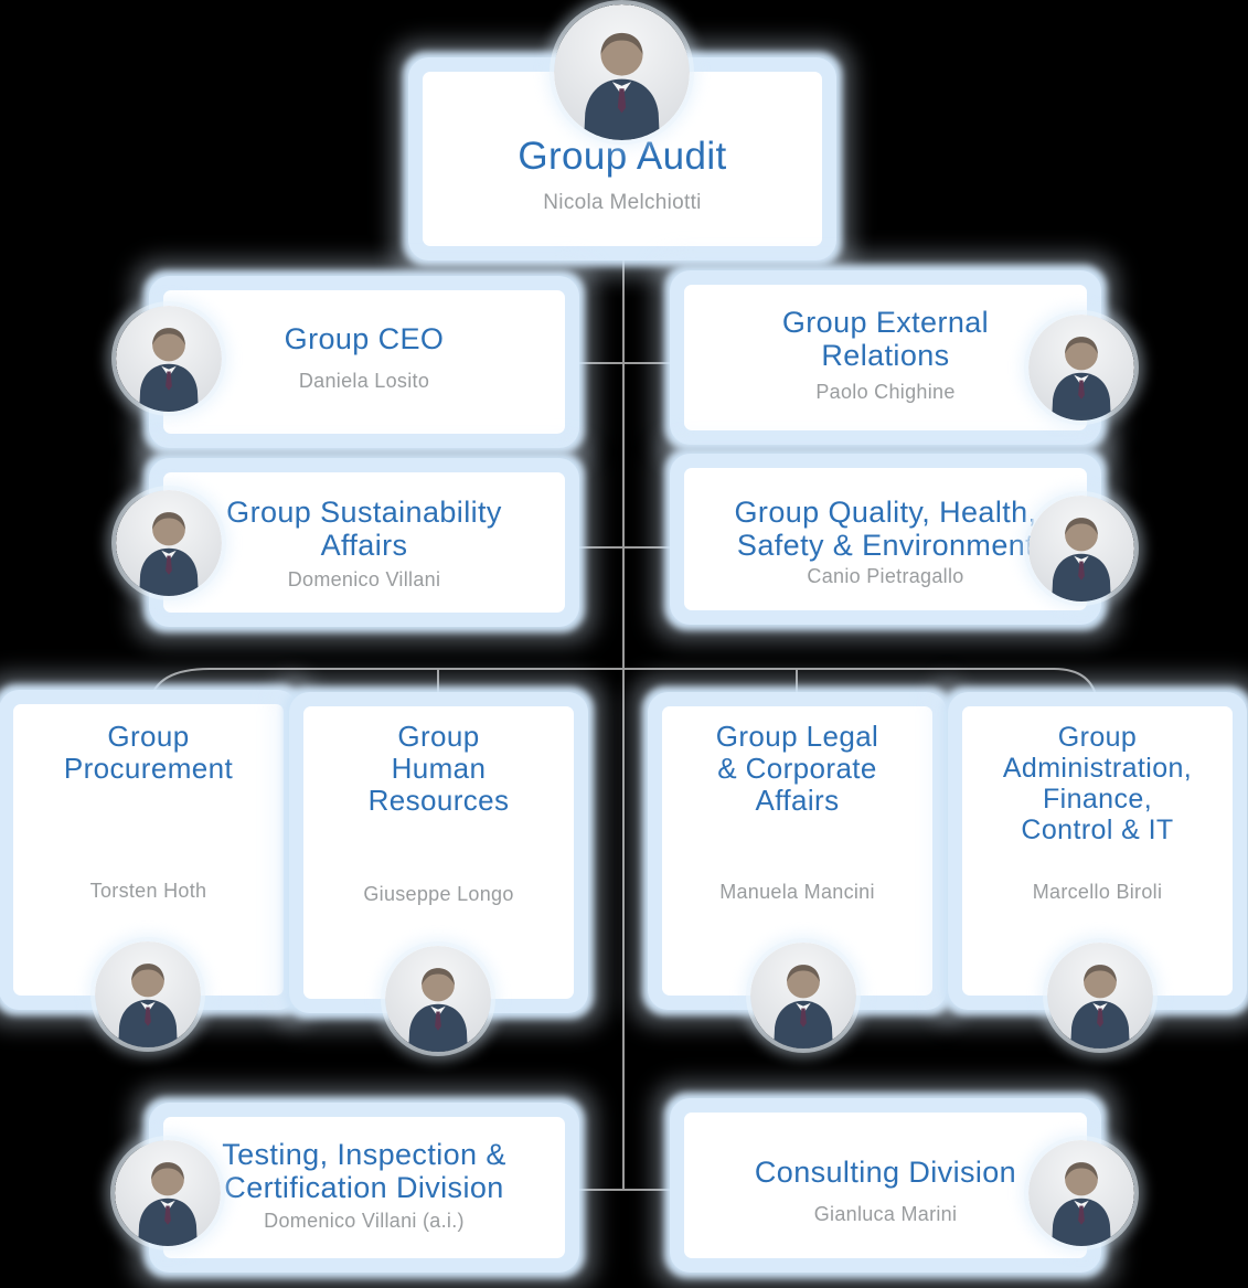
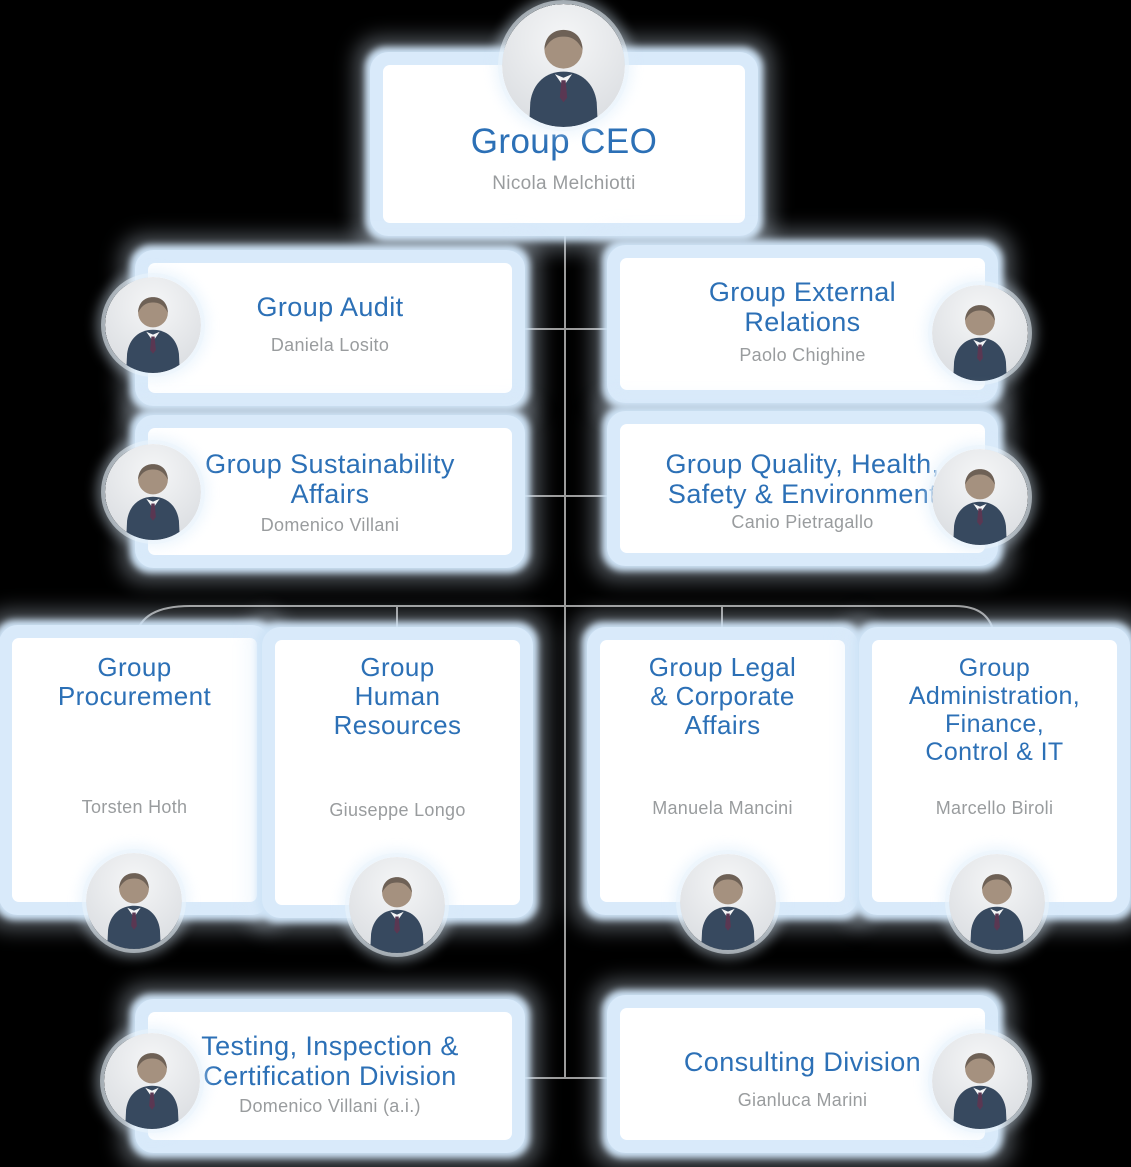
- Group Audit
+ Group CEO
  Nicola Melchiotti
- Group CEO
+ Group Audit
  Daniela Losito
  Group External
  Relations
  Paolo Chighine
  Group Sustainability
  Affairs
  Domenico Villani
  Group Quality, Health,
  Safety & Environmen
  Canio Pietragallo
  Group
  Procurement
  Torsten Hoth
  Group
  Human
  Resources
  Giuseppe Longo
  Group Legal
  & Corporate
  Affairs
  Manuela Mancini
  Group
  Administration,
  Finance,
  Control & IT
  Marcello Biroli
  Testing, Inspection &
  Certification Division
  Domenico Villani (a.i.)
  Consulting Division
  Gianluca Marini
